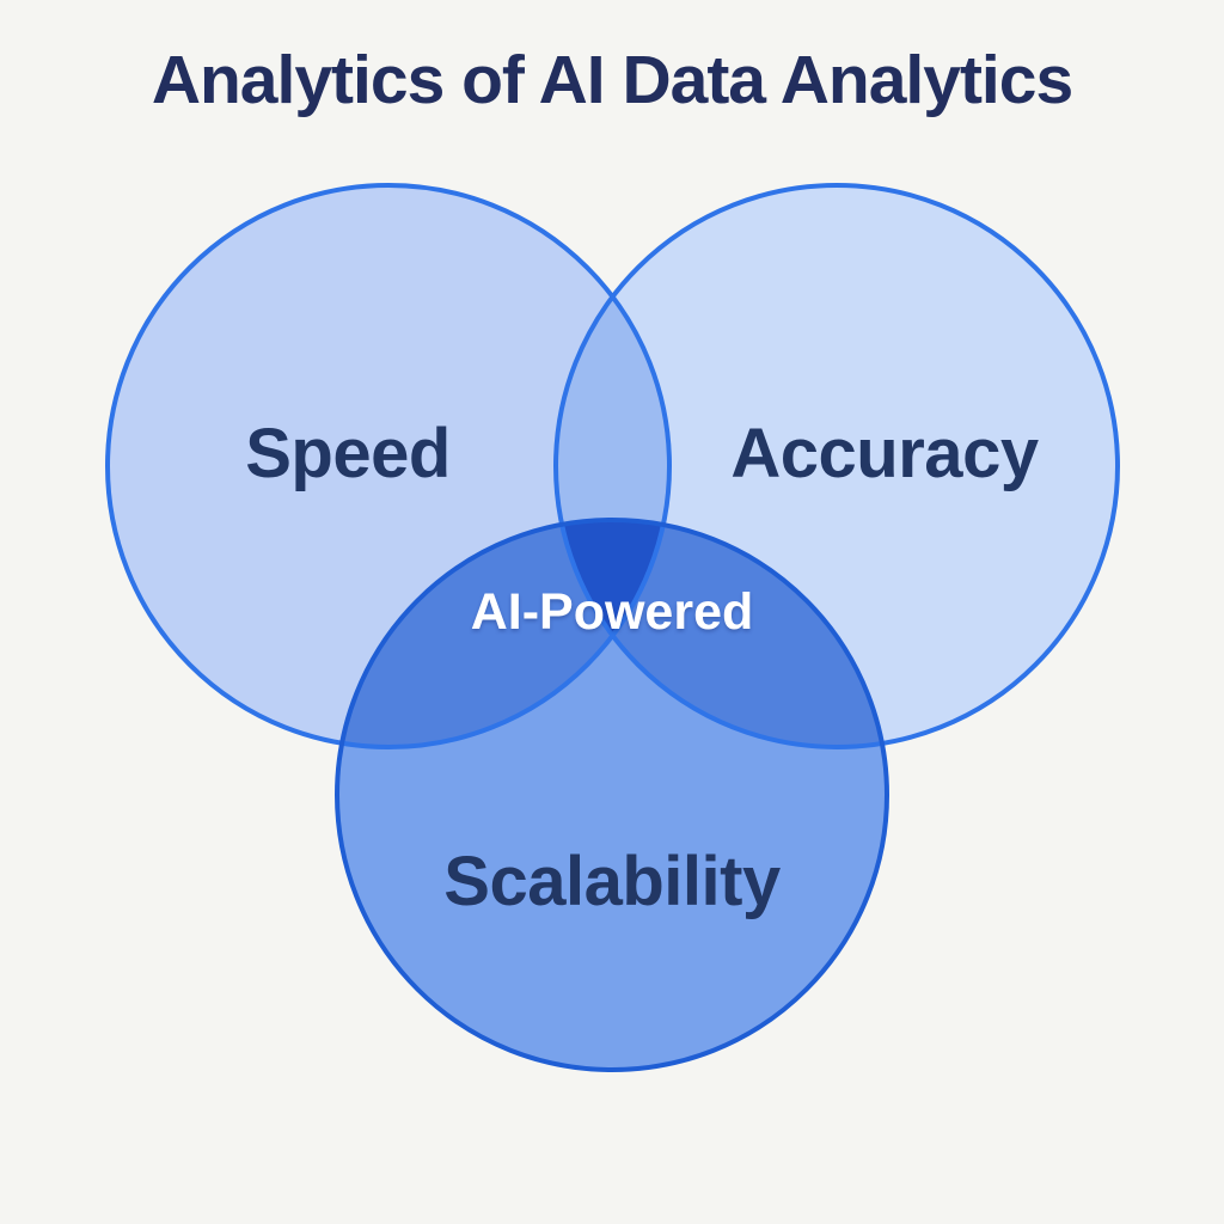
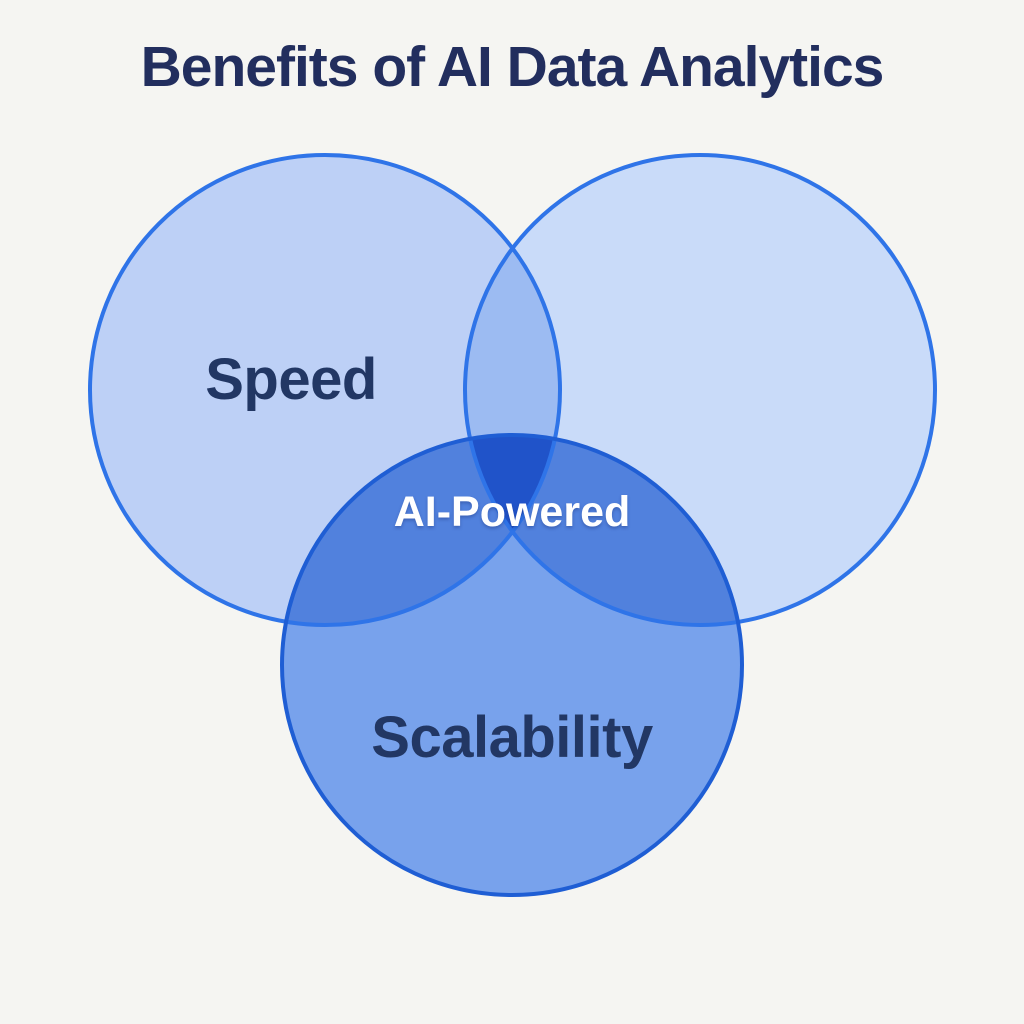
- Analytics of AI Data Analytics
+ Benefits of AI Data Analytics
  Speed
- Accuracy
  Scalability
  AI-Powered
